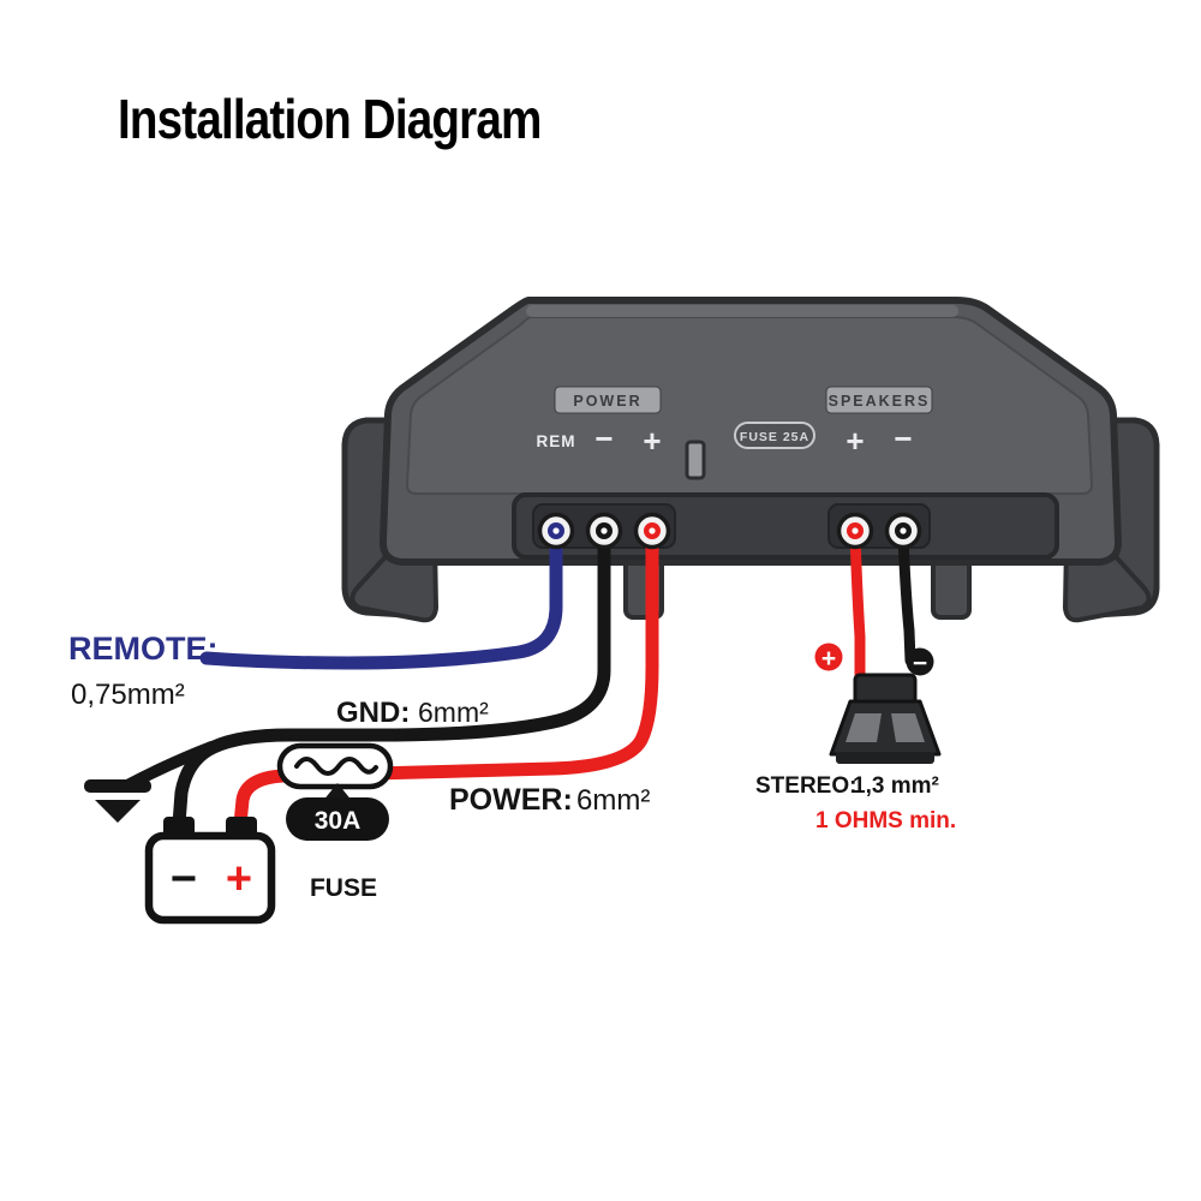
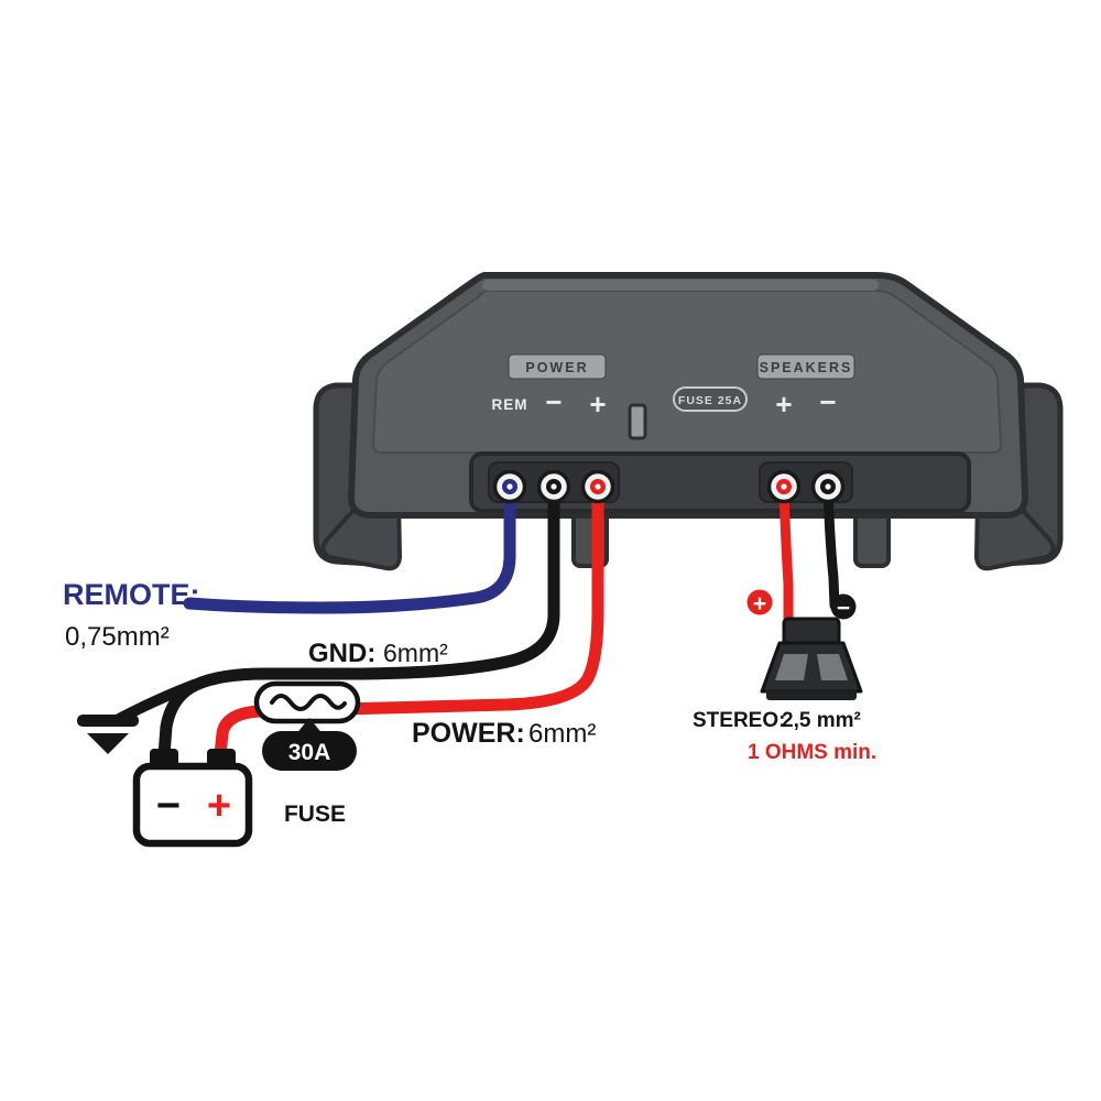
- Installation Diagram
  POWER
  REM
  −
  +
  FUSE 25A
  SPEAKERS
  +
  −
  30A
  FUSE
  −
  +
  +
  −
  REMOTE:
  0,75mm²
  GND:
  6mm²
  POWER:
  6mm²
  STEREO:
- 1,3 mm²
+ 2,5 mm²
  1 OHMS min.
